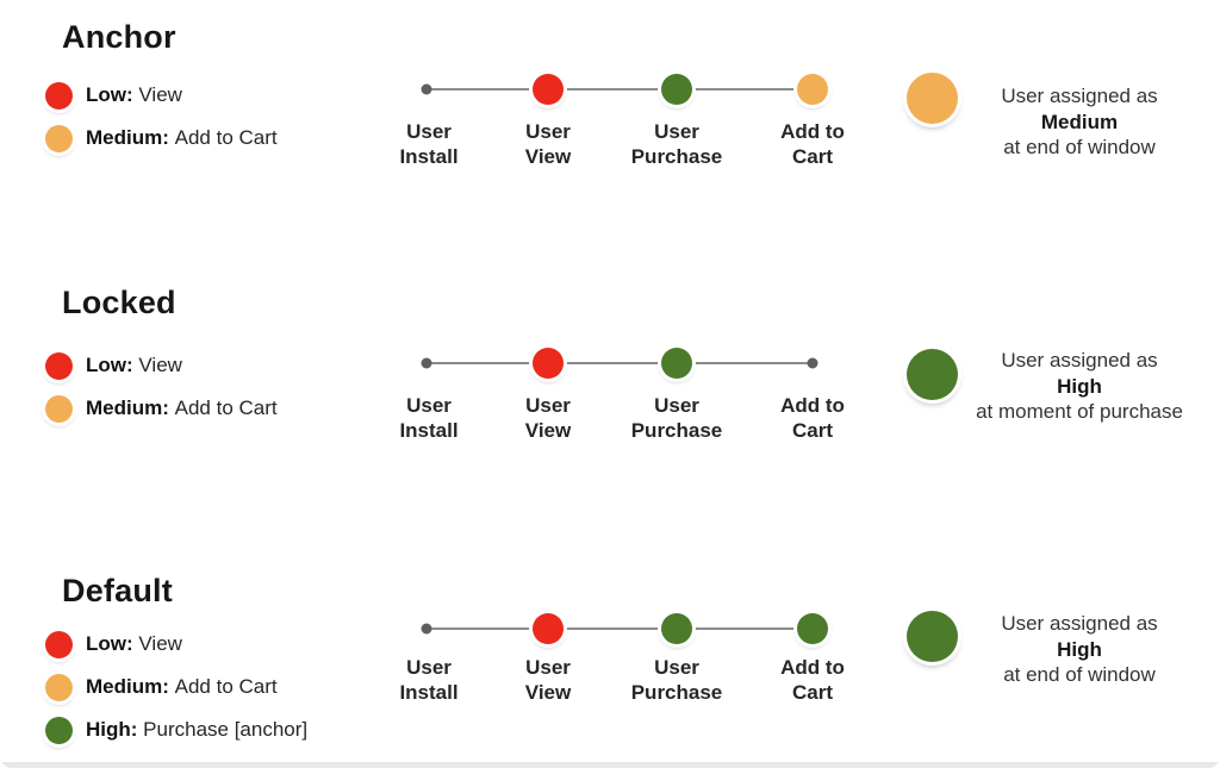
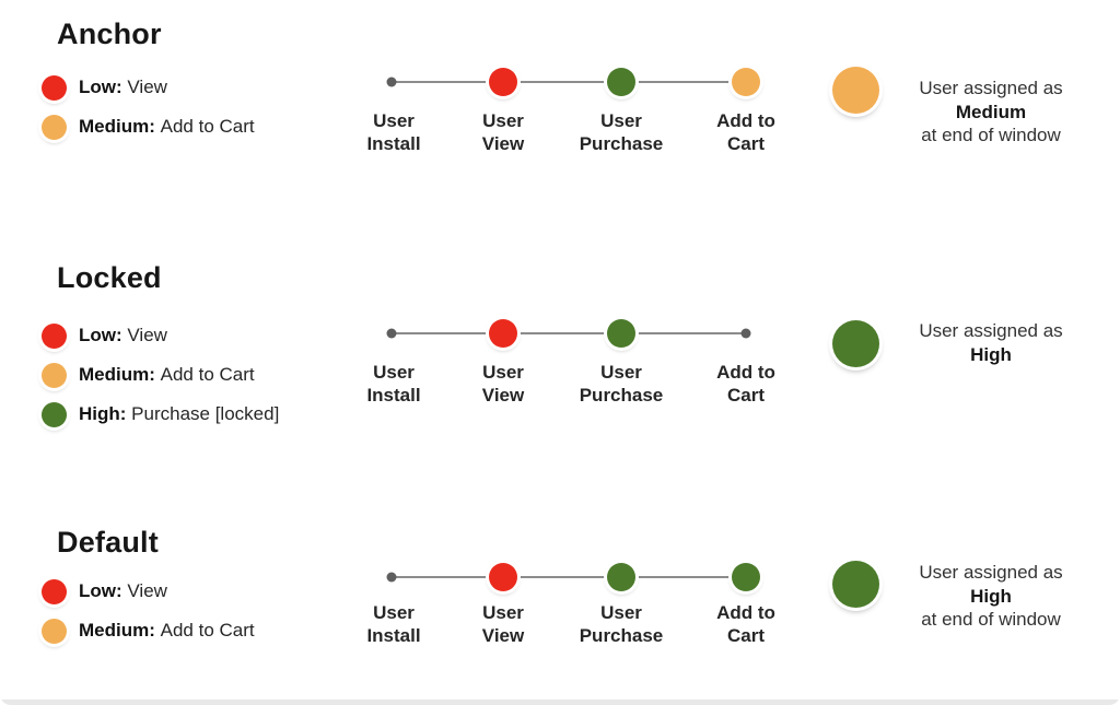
  Anchor
  Low: View
  Medium: Add to Cart
  User
  Install
  User
  View
  User
  Purchase
  Add to
  Cart
  User assigned as
  Medium
  at end of window
  Locked
  Low: View
  Medium: Add to Cart
+ High: Purchase [locked]
  User
  Install
  User
  View
  User
  Purchase
  Add to
  Cart
  User assigned as
  High
- at moment of purchase
  Default
  Low: View
  Medium: Add to Cart
- High: Purchase [anchor]
  User
  Install
  User
  View
  User
  Purchase
  Add to
  Cart
  User assigned as
  High
  at end of window
